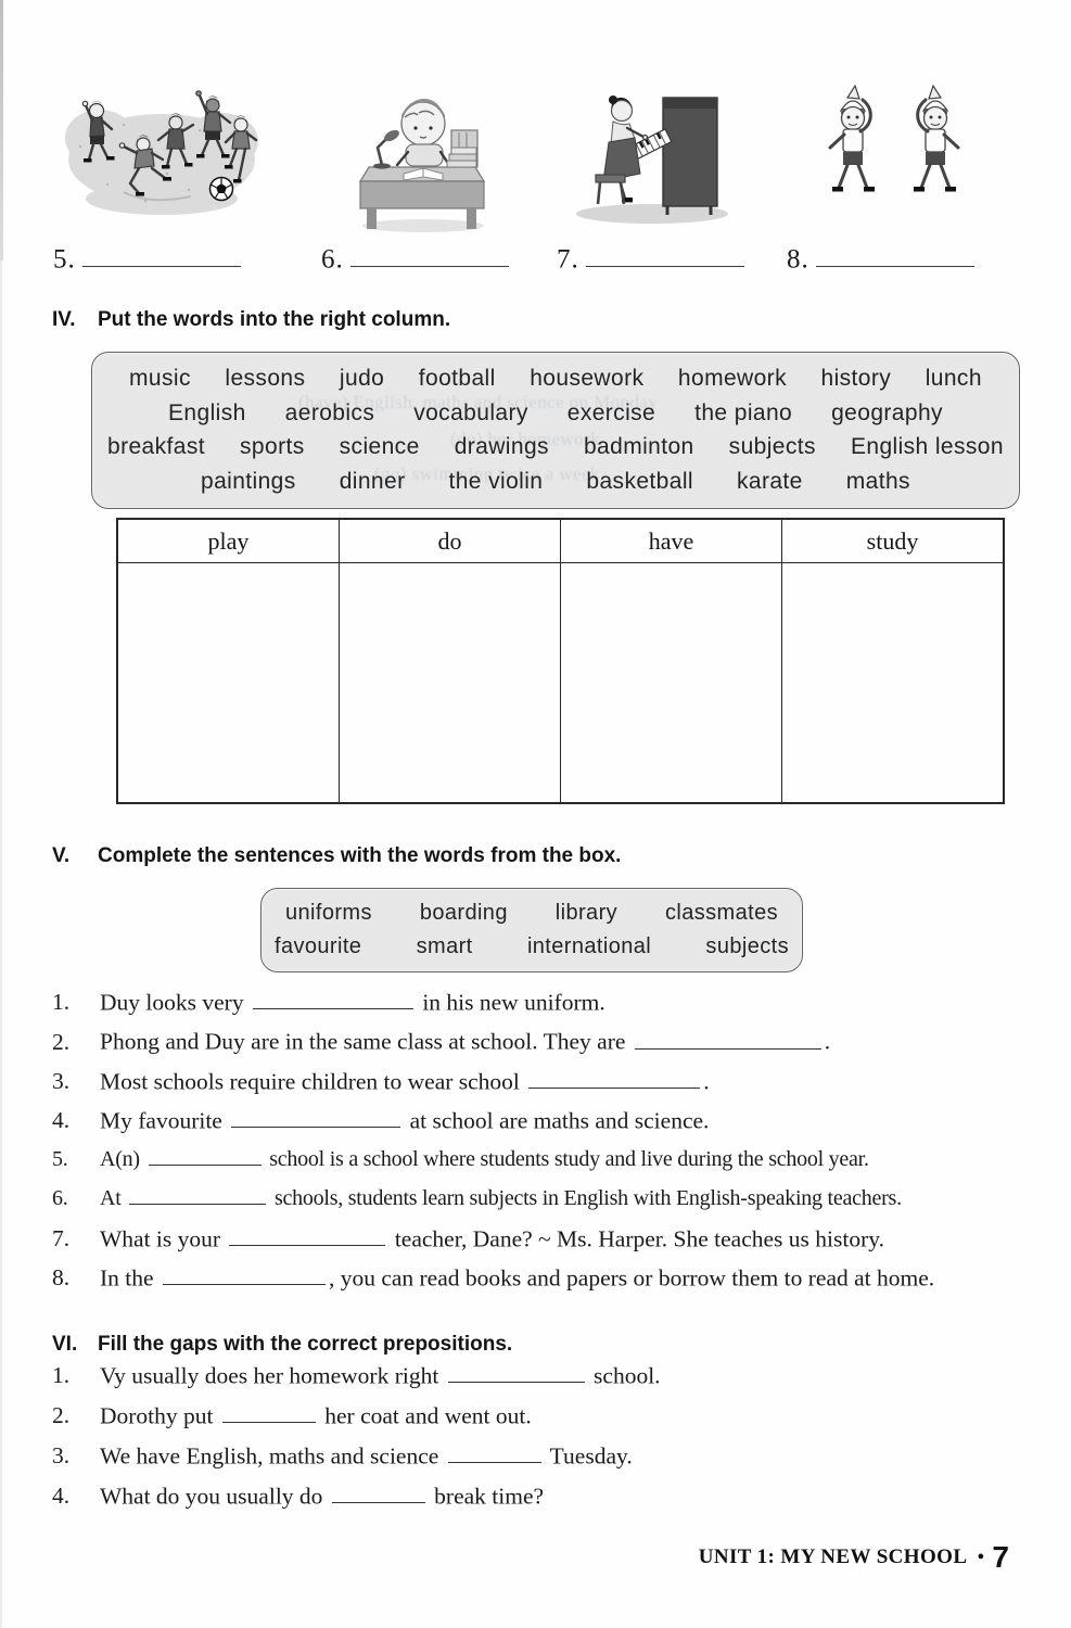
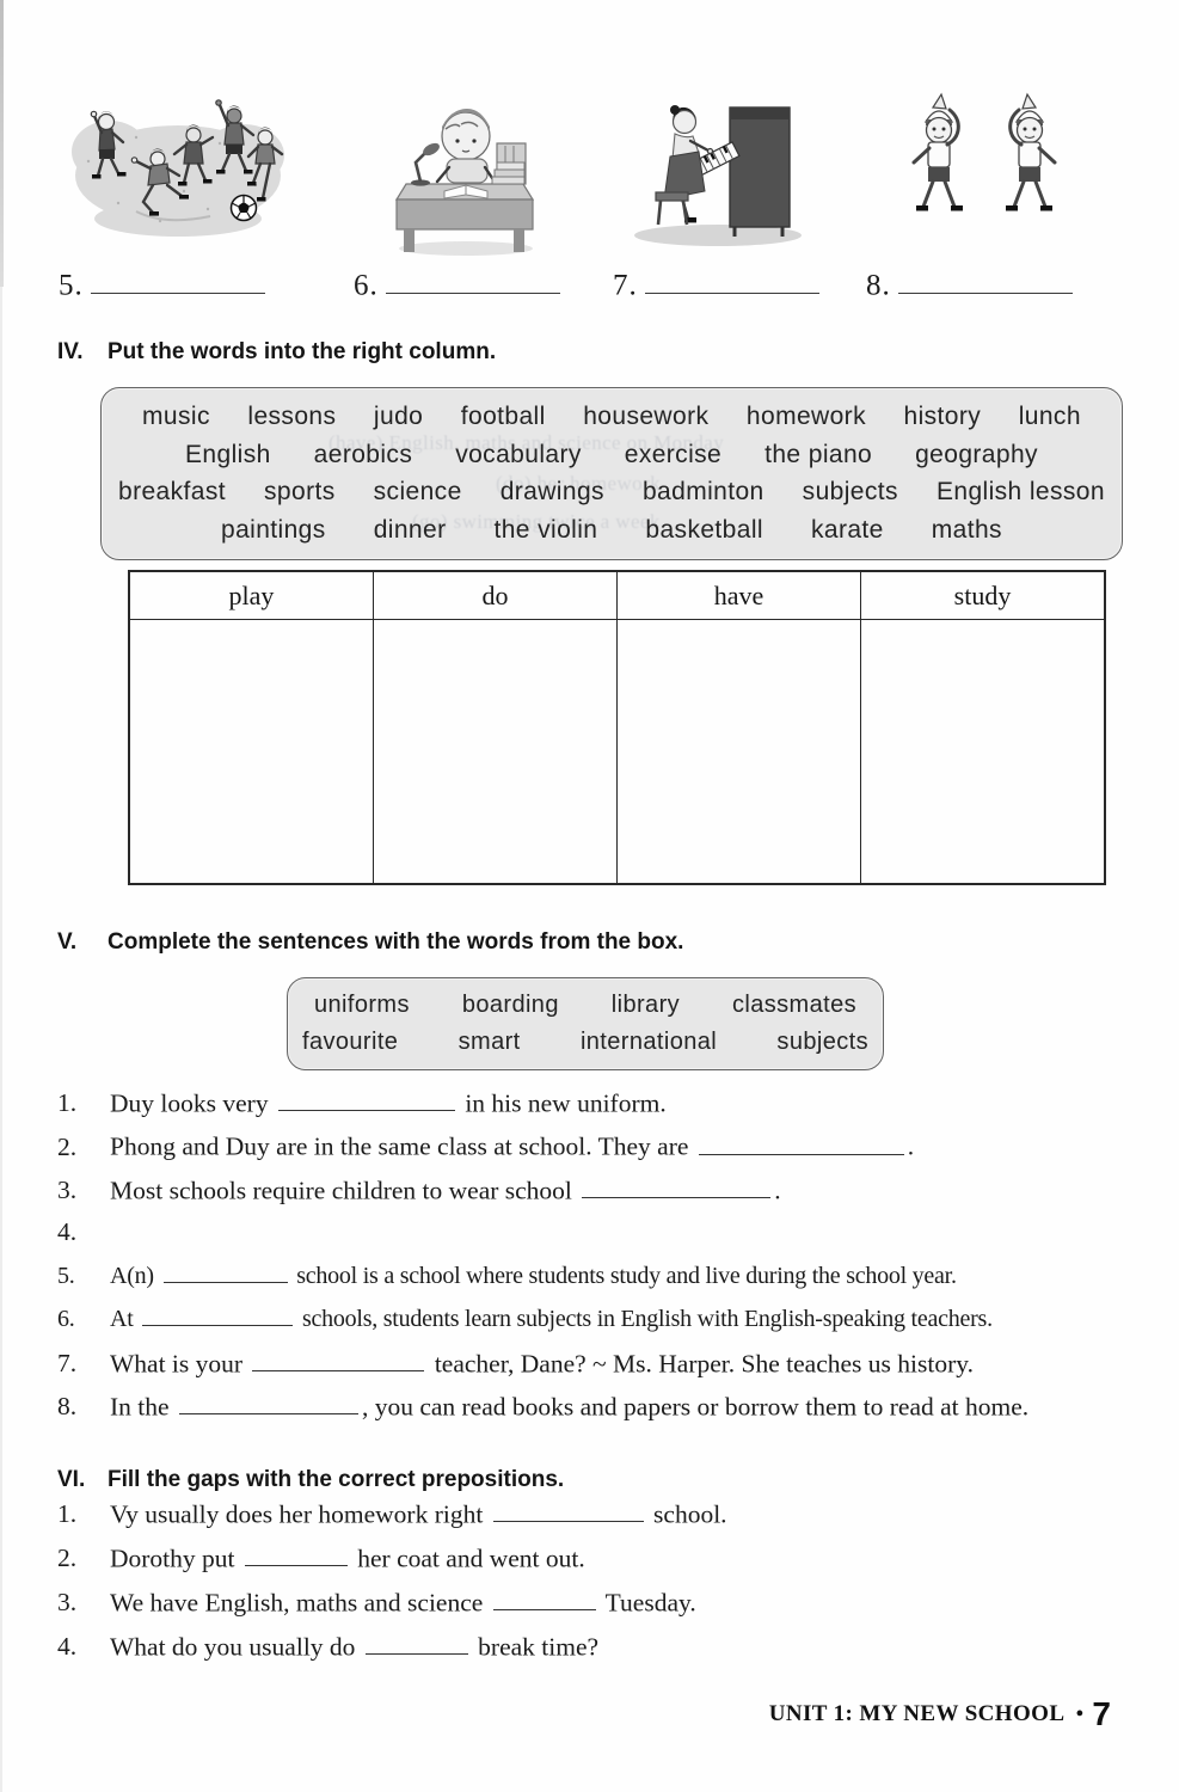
  5.
  6.
  7.
  8.
  IV.
  Put the words into the right column.
  (have) English, maths and science on Monday
  (do) her homework
  (go) swimming twice a week
  music
  lessons
  judo
  football
  housework
  homework
  history
  lunch
  English
  aerobics
  vocabulary
  exercise
  the piano
  geography
  breakfast
  sports
  science
  drawings
  badminton
  subjects
  English lesson
  paintings
  dinner
  the violin
  basketball
  karate
  maths
  play
  do
  have
  study
  V.
  Complete the sentences with the words from the box.
  uniforms
  boarding
  library
  classmates
  favourite
  smart
  international
  subjects
  1.
  Duy looks very in his new uniform.
  2.
  Phong and Duy are in the same class at school. They are .
  3.
  Most schools require children to wear school .
  4.
- My favourite at school are maths and science.
  5.
  A(n) school is a school where students study and live during the school year.
  6.
  At schools, students learn subjects in English with English-speaking teachers.
  7.
  What is your teacher, Dane? ~ Ms. Harper. She teaches us history.
  8.
  In the , you can read books and papers or borrow them to read at home.
  VI.
  Fill the gaps with the correct prepositions.
  1.
  Vy usually does her homework right school.
  2.
  Dorothy put her coat and went out.
  3.
  We have English, maths and science Tuesday.
  4.
  What do you usually do break time?
  UNIT 1: MY NEW SCHOOL
  •
  7
